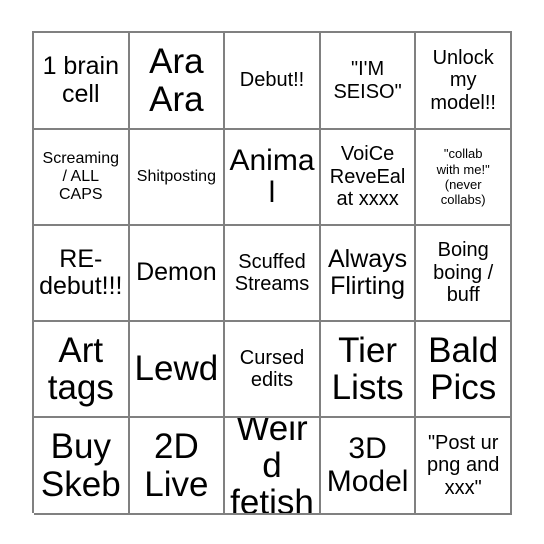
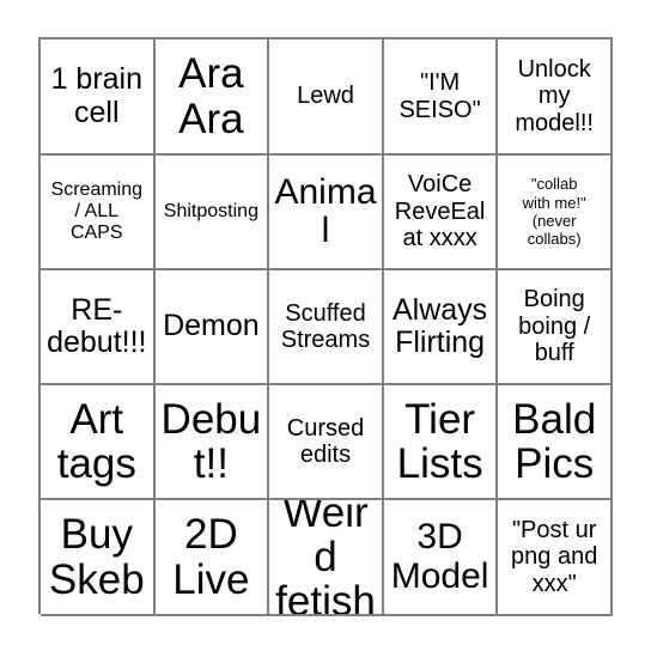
  1 brain
  cell
  Ara
  Ara
- Debut!!
+ Lewd
  "I'M
  SEISO"
  Unlock
  my
  model!!
  Screaming
  / ALL
  CAPS
  Shitposting
  Animal
  VoiCe
  ReveEal
  at xxxx
  "collab
  with me!"
  (never
  collabs)
  RE-
  debut!!!
  Demon
  Scuffed
  Streams
  Always
  Flirting
  Boing
  boing /
  buff
  Art
  tags
- Lewd
+ Debut!!
  Cursed
  edits
  Tier
  Lists
  Bald
  Pics
  Buy
  Skeb
  2D
  Live
  Weird
  fetish
  3D
  Model
  "Post ur
  png and
  xxx"
